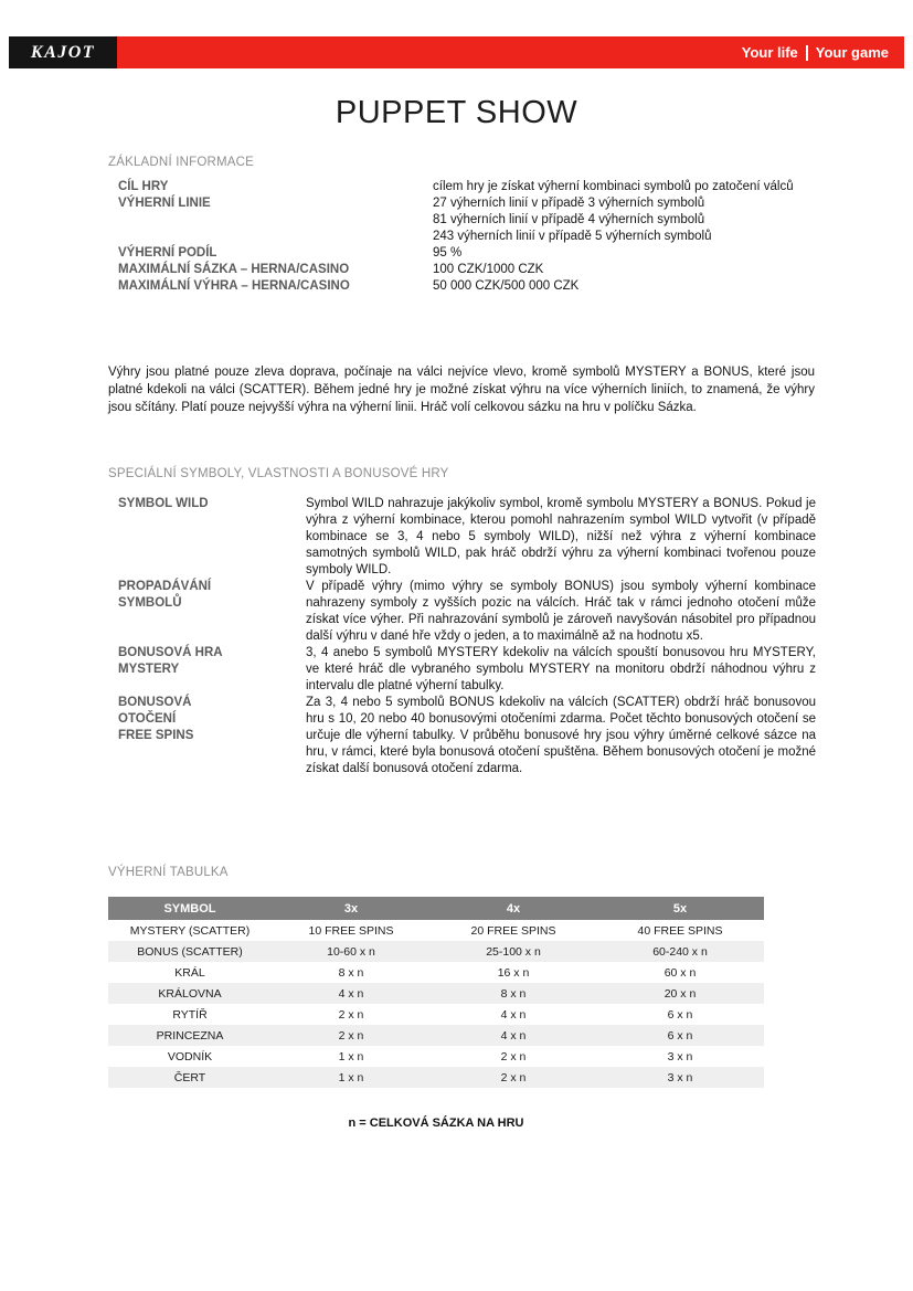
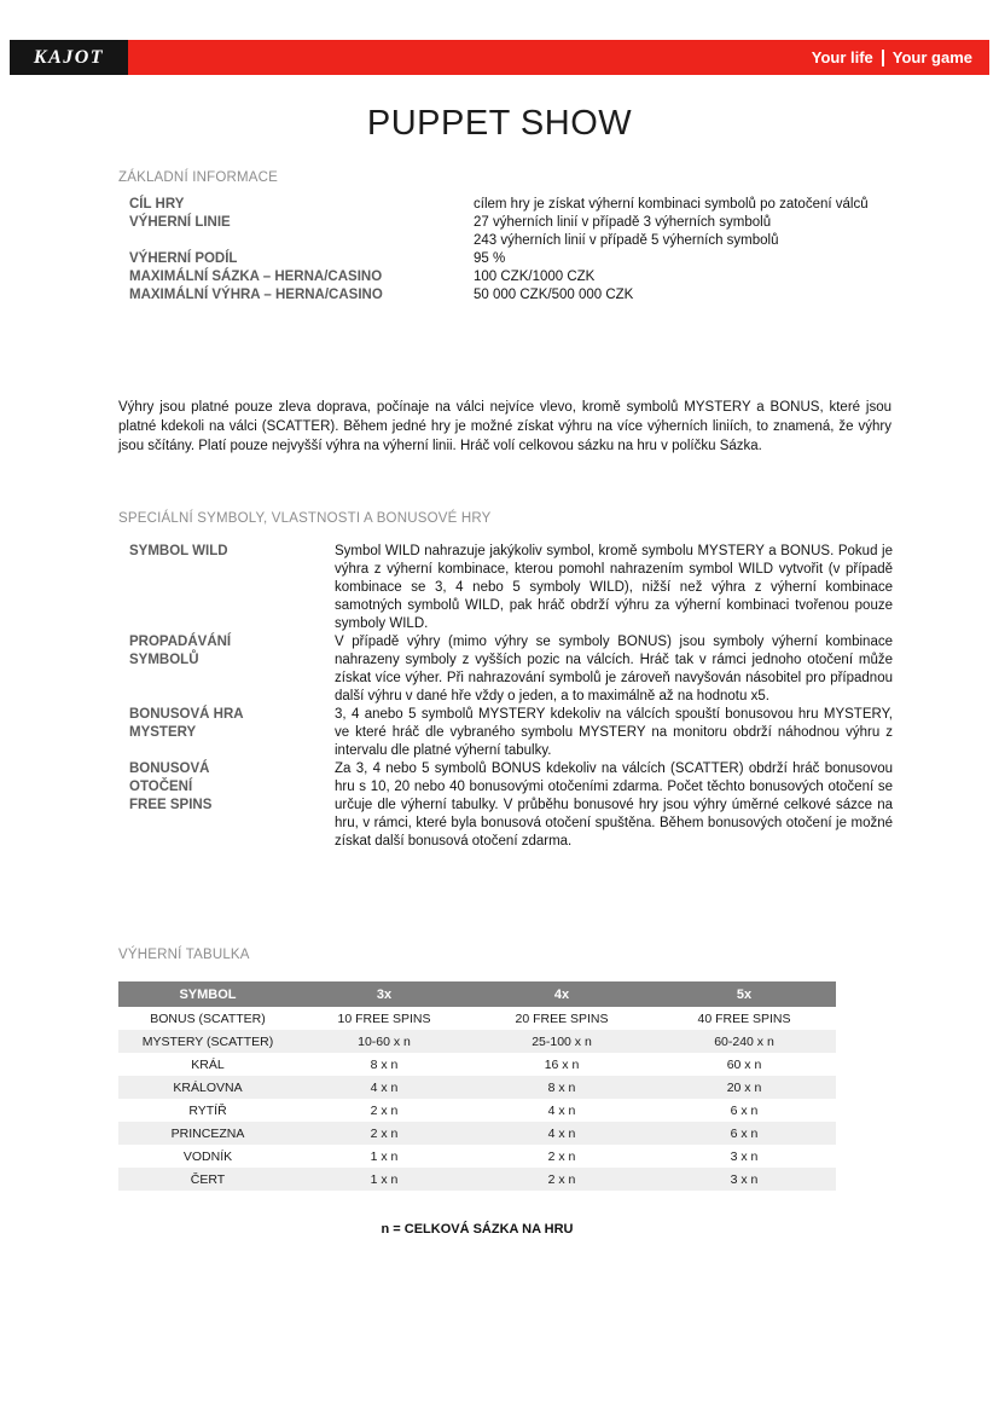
  KAJOT
  Your life
  Your game
  PUPPET SHOW
  ZÁKLADNÍ INFORMACE
  CÍL HRY
  cílem hry je získat výherní kombinaci symbolů po zatočení válců
  VÝHERNÍ LINIE
  27 výherních linií v případě 3 výherních symbolů
- 81 výherních linií v případě 4 výherních symbolů
  243 výherních linií v případě 5 výherních symbolů
  VÝHERNÍ PODÍL
  95 %
  MAXIMÁLNÍ SÁZKA – HERNA/CASINO
  100 CZK/1000 CZK
  MAXIMÁLNÍ VÝHRA – HERNA/CASINO
  50 000 CZK/500 000 CZK
  Výhry jsou platné pouze zleva doprava, počínaje na válci nejvíce vlevo, kromě symbolů MYSTERY a BONUS, které jsou platné kdekoli na válci (SCATTER). Během jedné hry je možné získat výhru na více výherních liniích, to znamená, že výhry jsou sčítány. Platí pouze nejvyšší výhra na výherní linii. Hráč volí celkovou sázku na hru v políčku Sázka.
  SPECIÁLNÍ SYMBOLY, VLASTNOSTI A BONUSOVÉ HRY
  SYMBOL WILD
  Symbol WILD nahrazuje jakýkoliv symbol, kromě symbolu MYSTERY a BONUS. Pokud je výhra z výherní kombinace, kterou pomohl nahrazením symbol WILD vytvořit (v případě kombinace se 3, 4 nebo 5 symboly WILD), nižší než výhra z výherní kombinace samotných symbolů WILD, pak hráč obdrží výhru za výherní kombinaci tvořenou pouze symboly WILD.
  PROPADÁVÁNÍ
  SYMBOLŮ
  V případě výhry (mimo výhry se symboly BONUS) jsou symboly výherní kombinace nahrazeny symboly z vyšších pozic na válcích. Hráč tak v rámci jednoho otočení může získat více výher. Při nahrazování symbolů je zároveň navyšován násobitel pro případnou další výhru v dané hře vždy o jeden, a to maximálně až na hodnotu x5.
  BONUSOVÁ HRA
  MYSTERY
  3, 4 anebo 5 symbolů MYSTERY kdekoliv na válcích spouští bonusovou hru MYSTERY, ve které hráč dle vybraného symbolu MYSTERY na monitoru obdrží náhodnou výhru z intervalu dle platné výherní tabulky.
  BONUSOVÁ
  OTOČENÍ
  FREE SPINS
  Za 3, 4 nebo 5 symbolů BONUS kdekoliv na válcích (SCATTER) obdrží hráč bonusovou hru s 10, 20 nebo 40 bonusovými otočeními zdarma. Počet těchto bonusových otočení se určuje dle výherní tabulky. V průběhu bonusové hry jsou výhry úměrné celkové sázce na hru, v rámci, které byla bonusová otočení spuštěna. Během bonusových otočení je možné získat další bonusová otočení zdarma.
  VÝHERNÍ TABULKA
  SYMBOL	3x	4x	5x
- MYSTERY (SCATTER)	10 FREE SPINS	20 FREE SPINS	40 FREE SPINS
+ BONUS (SCATTER)	10 FREE SPINS	20 FREE SPINS	40 FREE SPINS
- BONUS (SCATTER)	10-60 x n	25-100 x n	60-240 x n
+ MYSTERY (SCATTER)	10-60 x n	25-100 x n	60-240 x n
  KRÁL	8 x n	16 x n	60 x n
  KRÁLOVNA	4 x n	8 x n	20 x n
  RYTÍŘ	2 x n	4 x n	6 x n
  PRINCEZNA	2 x n	4 x n	6 x n
  VODNÍK	1 x n	2 x n	3 x n
  ČERT	1 x n	2 x n	3 x n
  n = CELKOVÁ SÁZKA NA HRU
